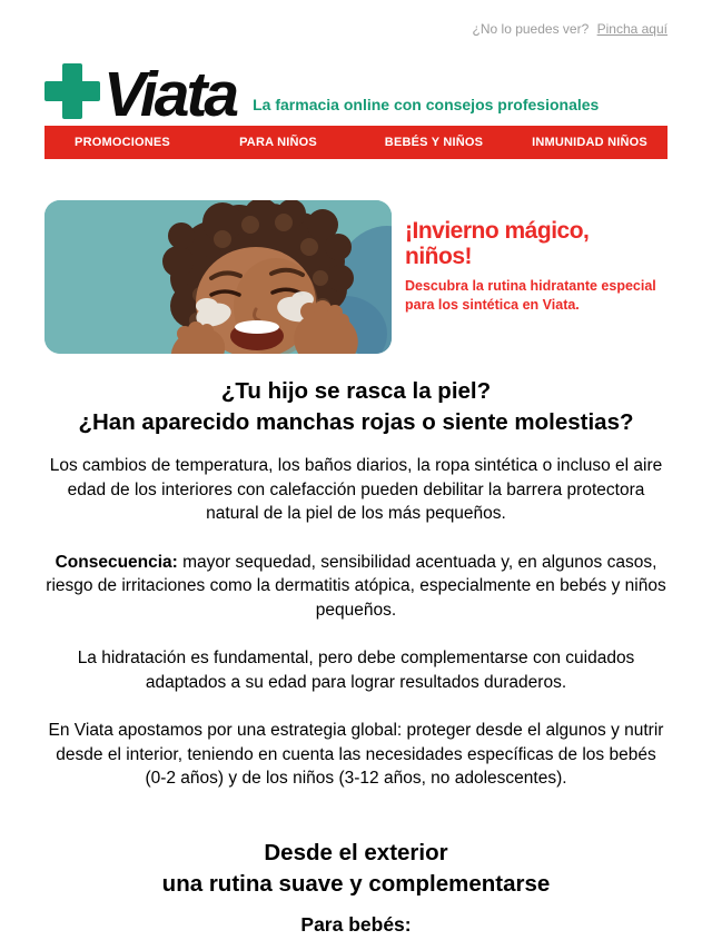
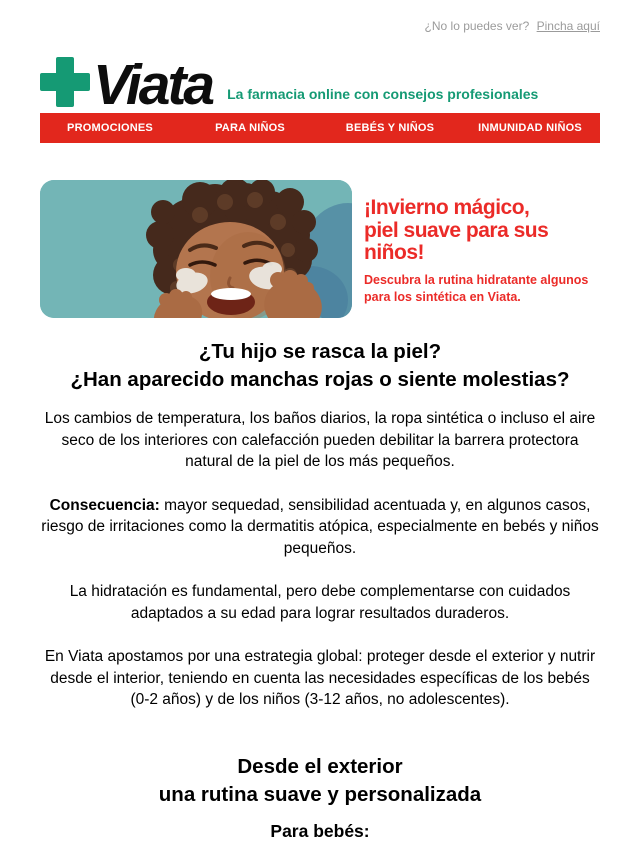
  ¿No lo puedes ver? Pincha aquí
  Viata
  La farmacia online con consejos profesionales
  PROMOCIONES
  PARA NIÑOS
  BEBÉS Y NIÑOS
  INMUNIDAD NIÑOS
  ¡Invierno mágico,
+ piel suave para sus
  niños!
- Descubra la rutina hidratante especial
+ Descubra la rutina hidratante algunos
  para los sintética en Viata.
  ¿Tu hijo se rasca la piel?
  ¿Han aparecido manchas rojas o siente molestias?
- Los cambios de temperatura, los baños diarios, la ropa sintética o incluso el aire edad de los interiores con calefacción pueden debilitar la barrera protectora natural de la piel de los más pequeños.
+ Los cambios de temperatura, los baños diarios, la ropa sintética o incluso el aire seco de los interiores con calefacción pueden debilitar la barrera protectora natural de la piel de los más pequeños.
  Consecuencia: mayor sequedad, sensibilidad acentuada y, en algunos casos, riesgo de irritaciones como la dermatitis atópica, especialmente en bebés y niños pequeños.
  La hidratación es fundamental, pero debe complementarse con cuidados adaptados a su edad para lograr resultados duraderos.
- En Viata apostamos por una estrategia global: proteger desde el algunos y nutrir desde el interior, teniendo en cuenta las necesidades específicas de los bebés (0-2 años) y de los niños (3-12 años, no adolescentes).
+ En Viata apostamos por una estrategia global: proteger desde el exterior y nutrir desde el interior, teniendo en cuenta las necesidades específicas de los bebés (0-2 años) y de los niños (3-12 años, no adolescentes).
  Desde el exterior
- una rutina suave y complementarse
+ una rutina suave y personalizada
  Para bebés:
